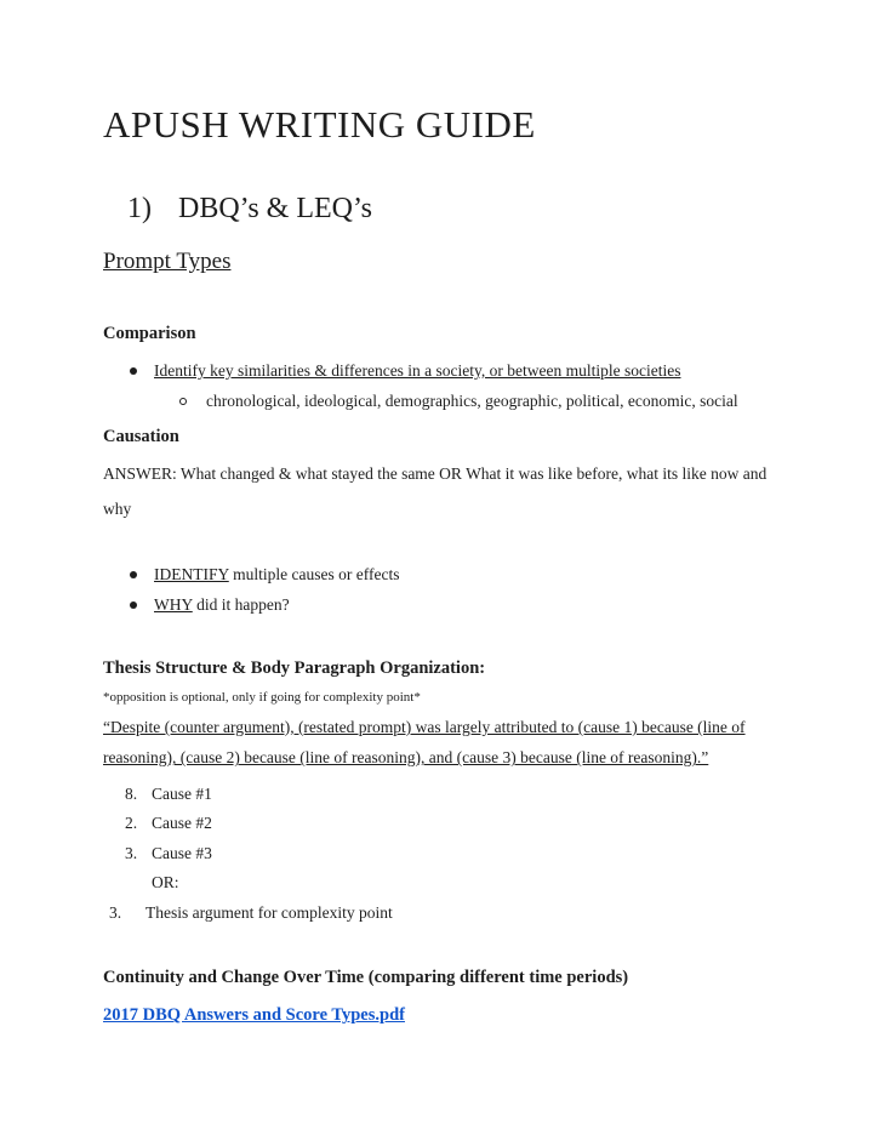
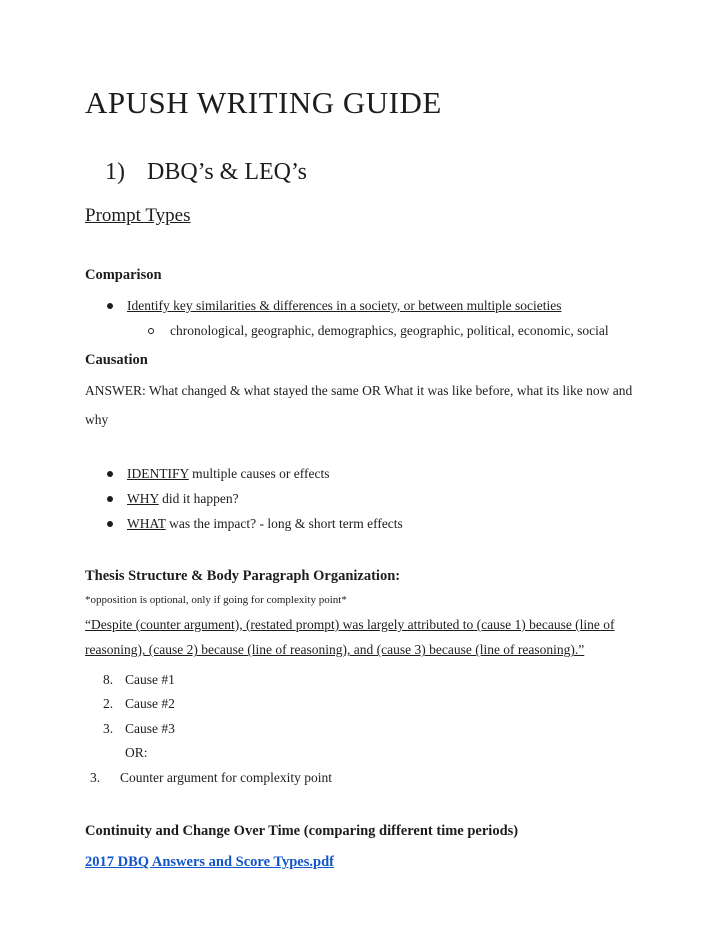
  APUSH WRITING GUIDE
  1) DBQ’s & LEQ’s
  Prompt Types
  Comparison
  Identify key similarities & differences in a society, or between multiple societies
- chronological, ideological, demographics, geographic, political, economic, social
+ chronological, geographic, demographics, geographic, political, economic, social
  Causation
  ANSWER: What changed & what stayed the same OR What it was like before, what its like now and why
  IDENTIFY multiple causes or effects
  WHY did it happen?
+ WHAT was the impact? - long & short term effects
  Thesis Structure & Body Paragraph Organization:
  *opposition is optional, only if going for complexity point*
  “Despite (counter argument), (restated prompt) was largely attributed to (cause 1) because (line of reasoning), (cause 2) because (line of reasoning), and (cause 3) because (line of reasoning).”
  8.
  Cause #1
  2.
  Cause #2
  3.
  Cause #3
  OR:
  3.
- Thesis argument for complexity point
+ Counter argument for complexity point
  Continuity and Change Over Time (comparing different time periods)
  2017 DBQ Answers and Score Types.pdf
